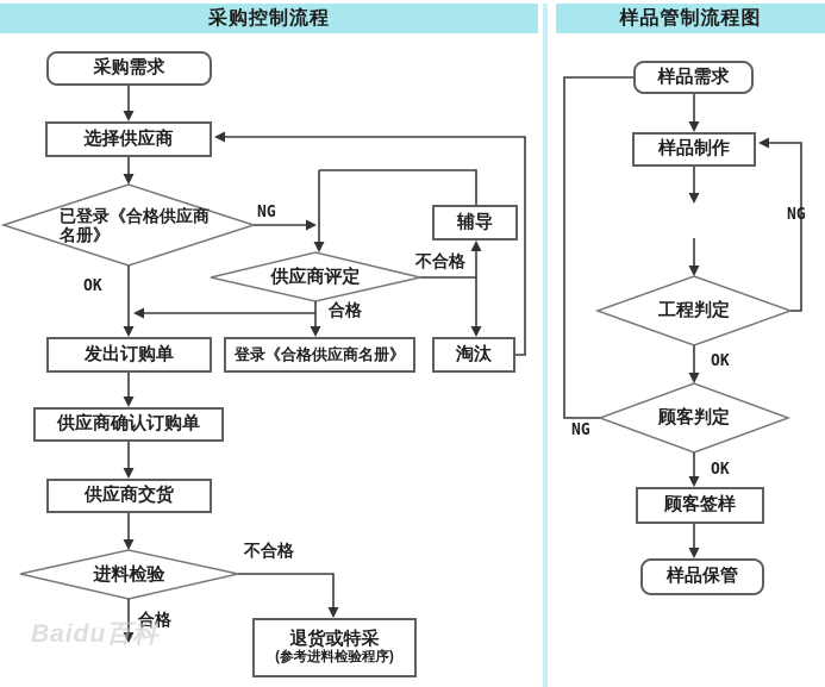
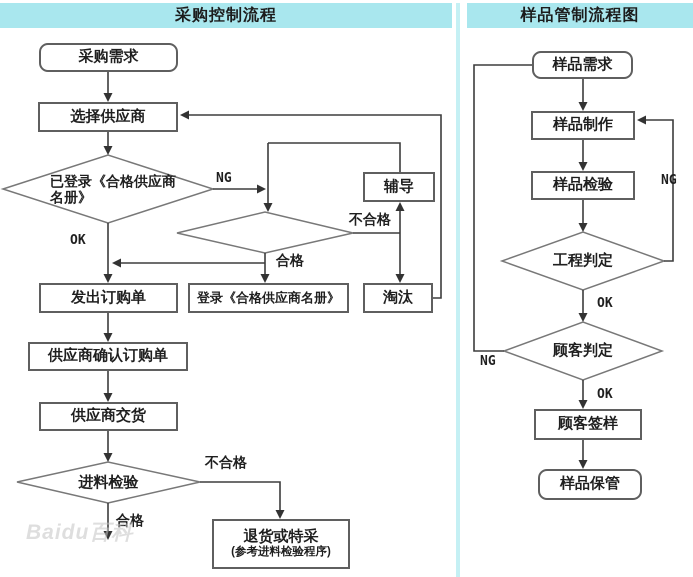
  采购控制流程
  样品管制流程图
  采购需求
  选择供应商
  已登录《合格供应商名册》
- 供应商评定
  辅导
  淘汰
  发出订购单
  登录《合格供应商名册》
  供应商确认订购单
  供应商交货
  进料检验
  退货或特采
  (参考进料检验程序)
  样品需求
  样品制作
+ 样品检验
  工程判定
  顾客判定
  顾客签样
  样品保管
  NG
  OK
  合格
  不合格
  合格
  不合格
  NG
  OK
  NG
  OK
  Baidu百科
